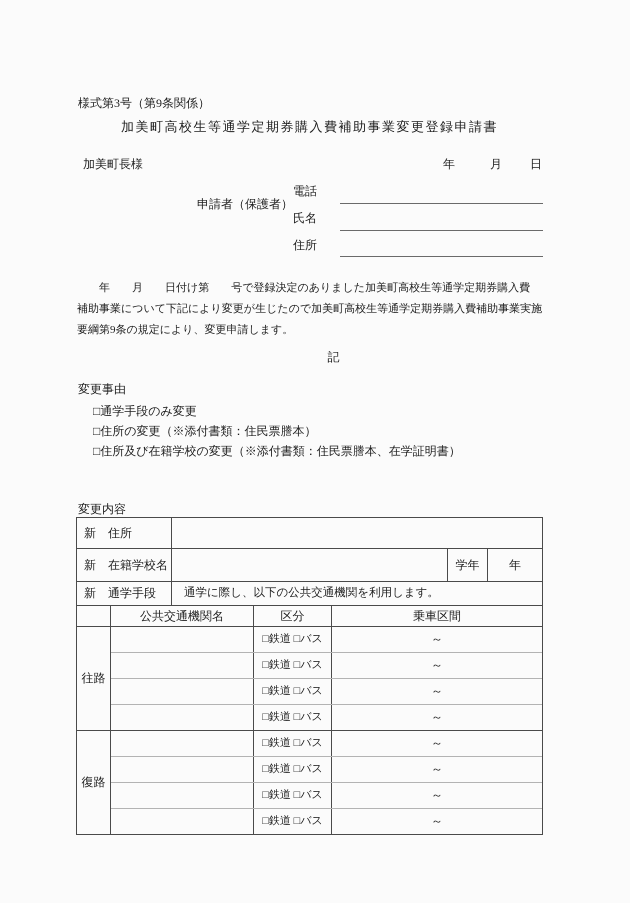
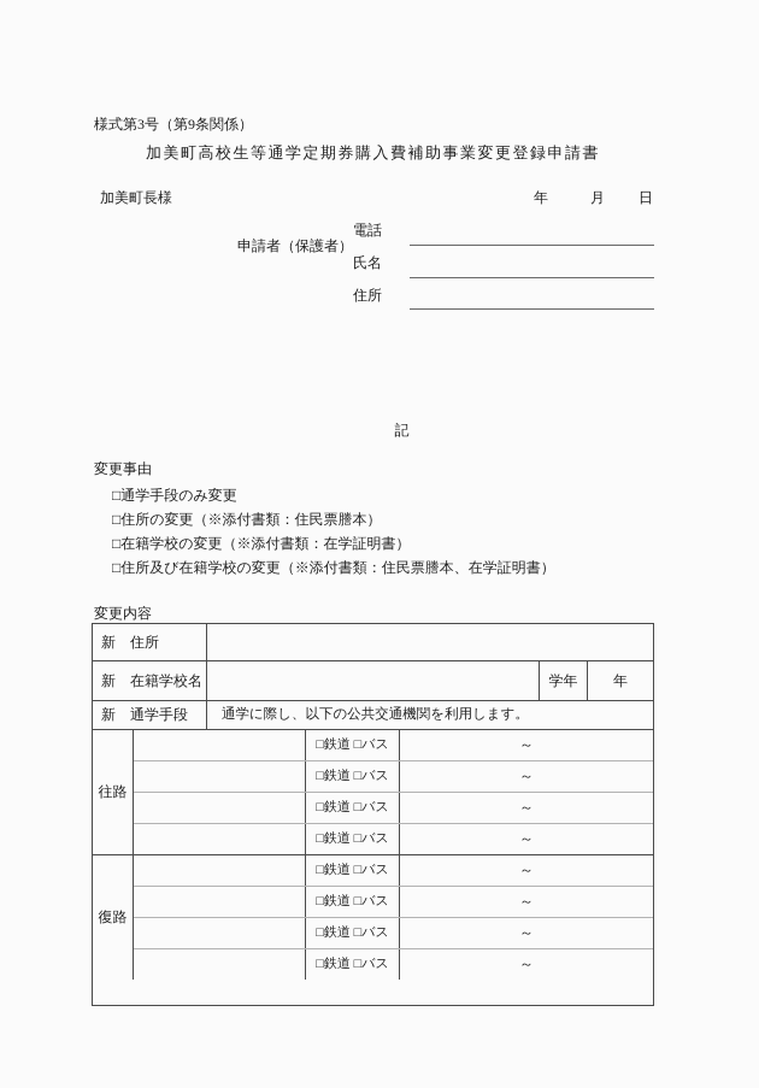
  様式第3号（第9条関係）
  加美町高校生等通学定期券購入費補助事業変更登録申請書
  加美町長様
  年
  月
  日
  申請者（保護者）
  電話
  氏名
  住所
- 年 月 日付け第 号で登録決定のありました加美町高校生等通学定期券購入費
- 補助事業について下記により変更が生じたので加美町高校生等通学定期券購入費補助事業実施
- 要綱第9条の規定により、変更申請します。
  記
  変更事由
  □通学手段のみ変更
  □住所の変更（※添付書類：住民票謄本）
+ □在籍学校の変更（※添付書類：在学証明書）
  □住所及び在籍学校の変更（※添付書類：住民票謄本、在学証明書）
  変更内容
  新 住所
  新 在籍学校名
  学年
  年
  新 通学手段
  通学に際し、以下の公共交通機関を利用します。
- 公共交通機関名
- 区分
- 乗車区間
  往路
  □鉄道 □バス
  ～
  □鉄道 □バス
  ～
  □鉄道 □バス
  ～
  □鉄道 □バス
  ～
  復路
  □鉄道 □バス
  ～
  □鉄道 □バス
  ～
  □鉄道 □バス
  ～
  □鉄道 □バス
  ～
